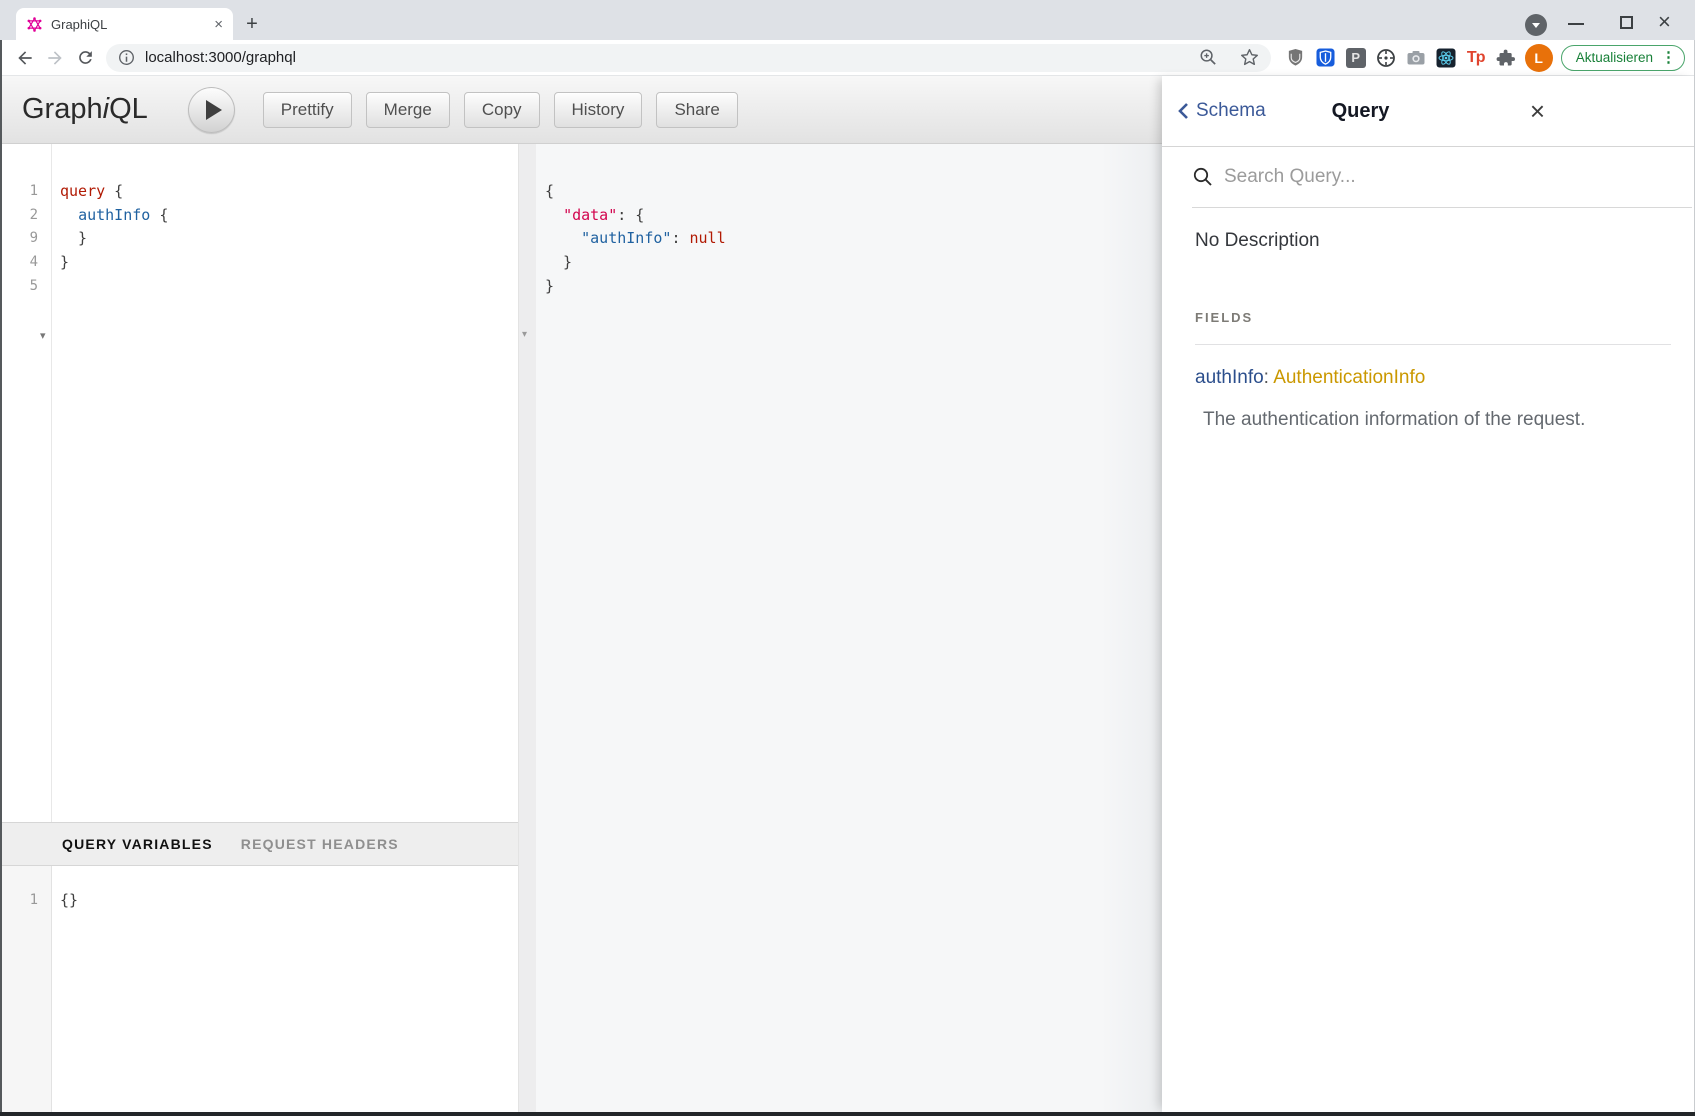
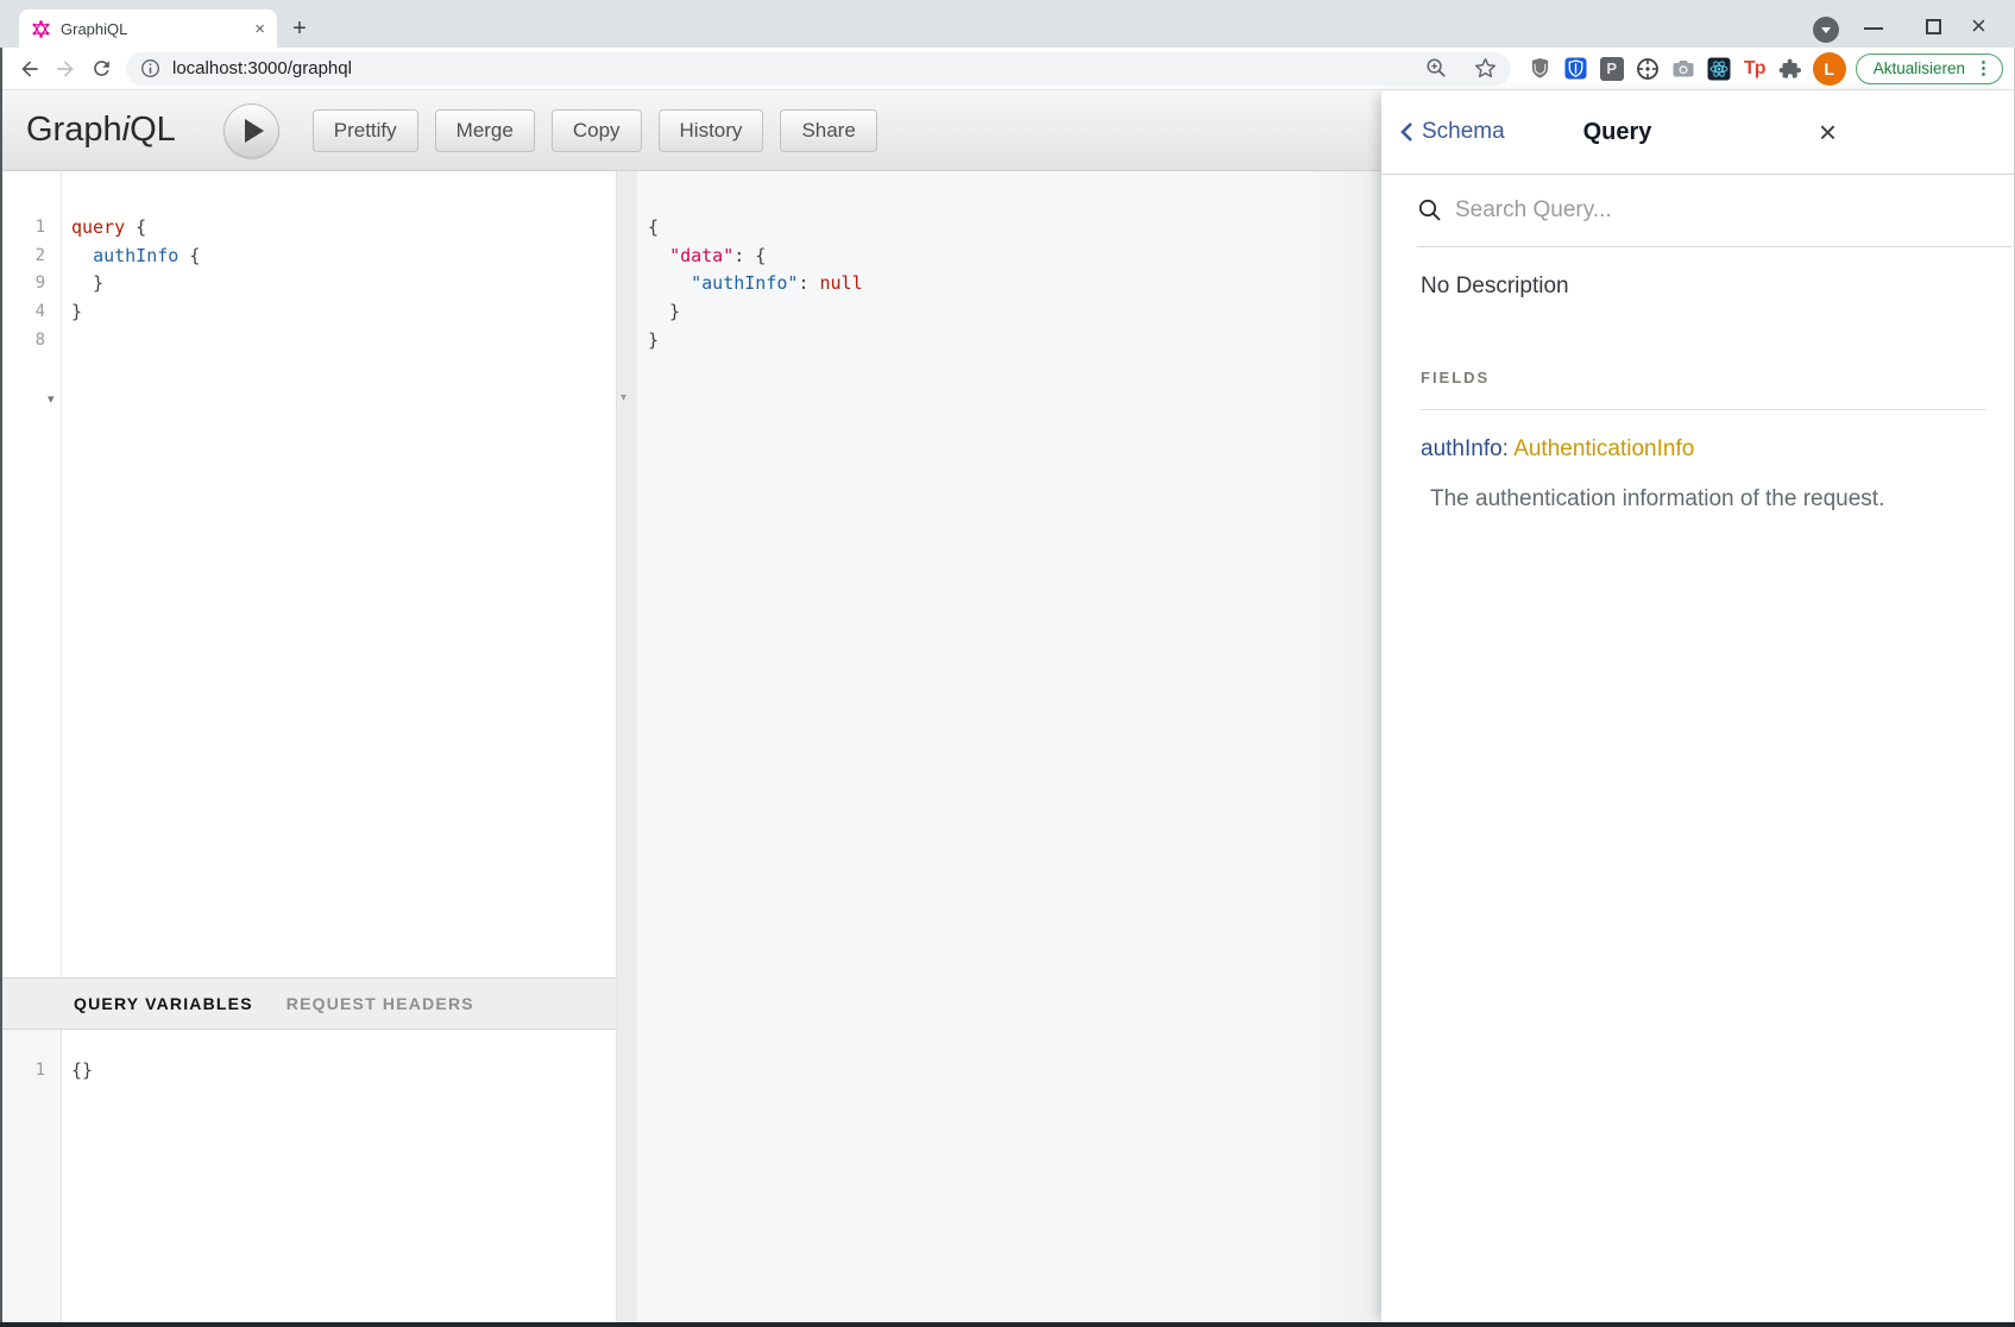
  GraphiQL
  ×
  +
  ×
  localhost:3000/graphql
  P
  Tp
  L
  Aktualisieren
  ⋮
  GraphiQL
  Prettify
  Merge
  Copy
  History
  Share
  1
  2
  9
  4
- 5
+ 8
  query {
  authInfo {
  }
  }
  QUERY VARIABLES
  REQUEST HEADERS
  1
  {}
  {
  "data": {
  "authInfo": null
  }
  }
  ▾
  ▾
  Schema
  Query
  ×
  Search Query...
  No Description
  FIELDS
  authInfo: AuthenticationInfo
  The authentication information of the request.
